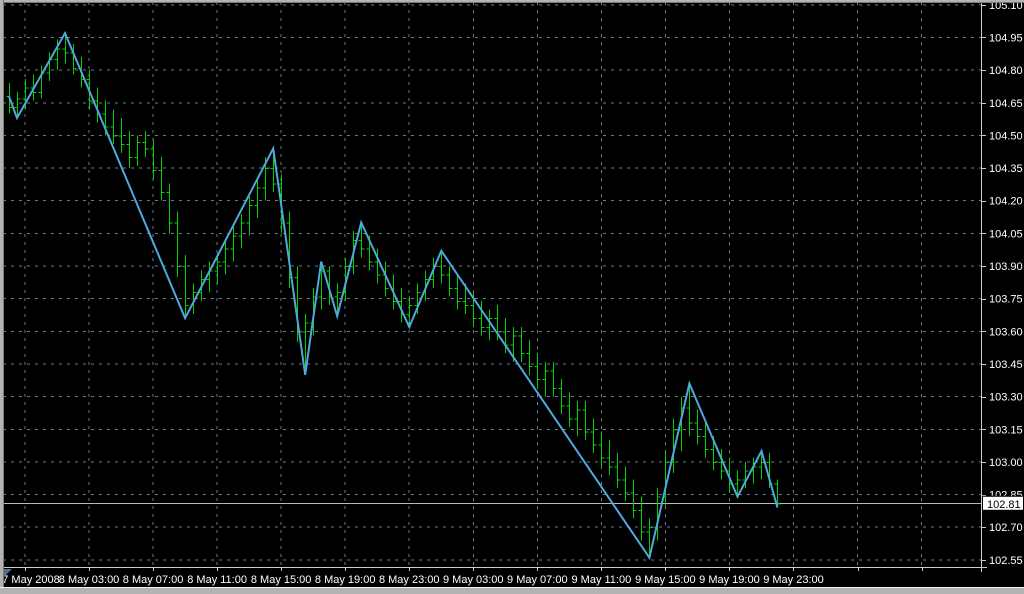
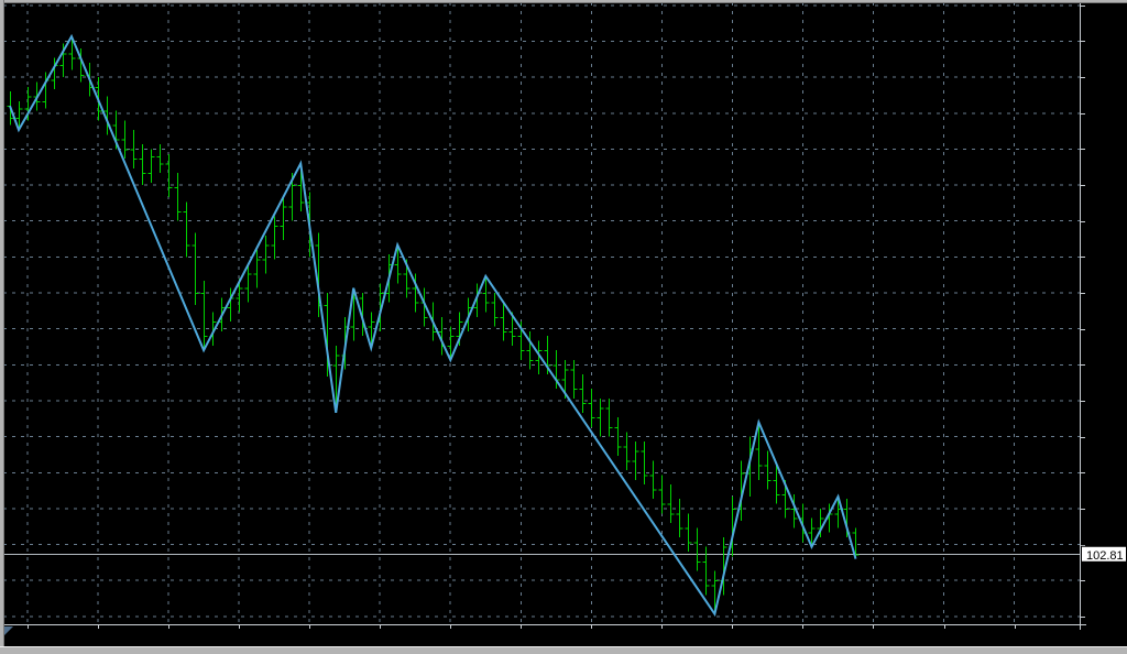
- 105.10
- 104.95
- 104.80
- 104.65
- 104.50
- 104.35
- 104.20
- 104.05
- 103.90
- 103.75
- 103.60
- 103.45
- 103.30
- 103.15
- 103.00
- 102.85
- 102.70
- 102.55
- 7 May 2008
- 8 May 03:00
- 8 May 07:00
- 8 May 11:00
- 8 May 15:00
- 8 May 19:00
- 8 May 23:00
- 9 May 03:00
- 9 May 07:00
- 9 May 11:00
- 9 May 15:00
- 9 May 19:00
- 9 May 23:00
  102.81
